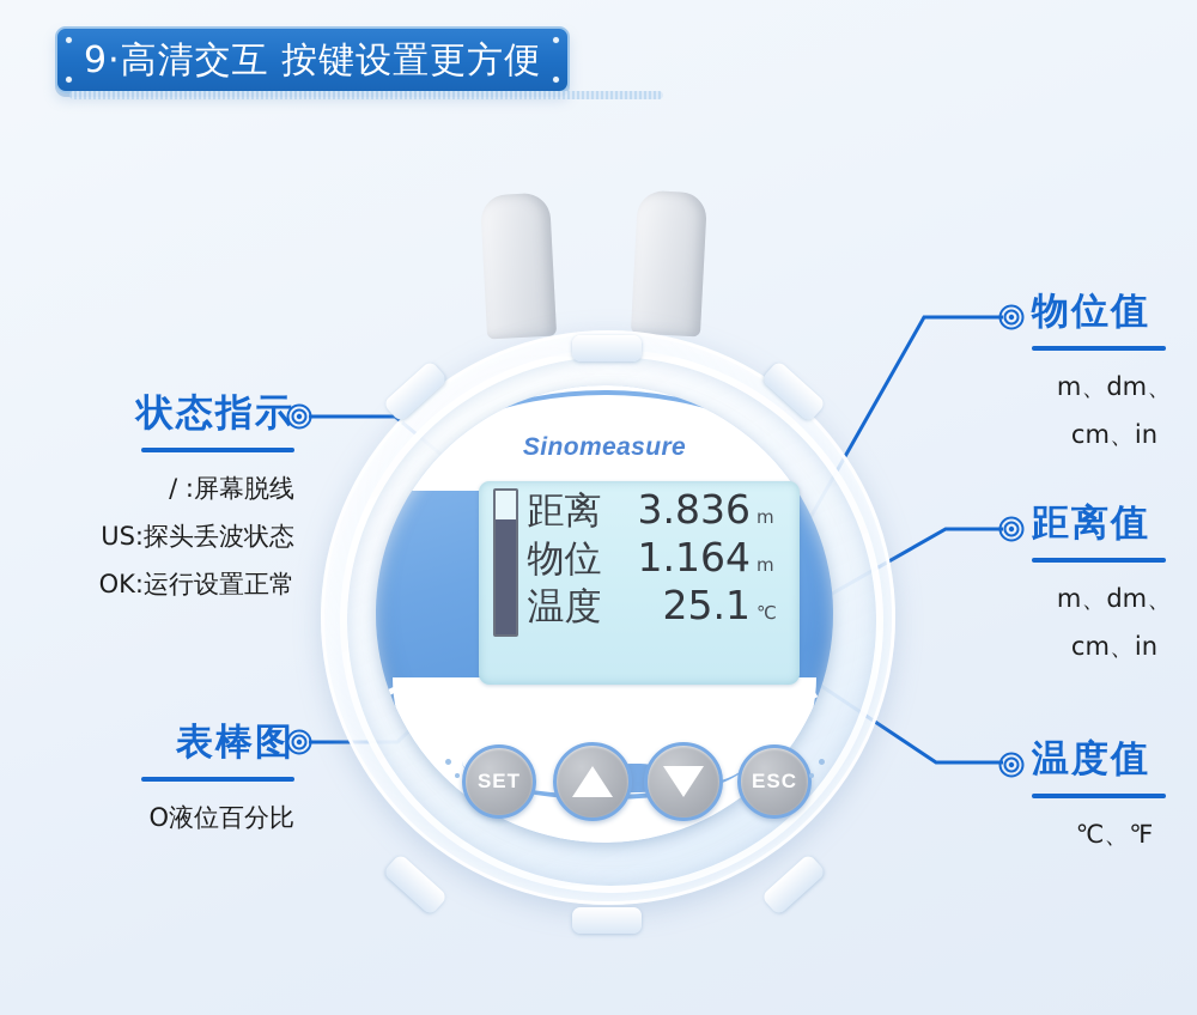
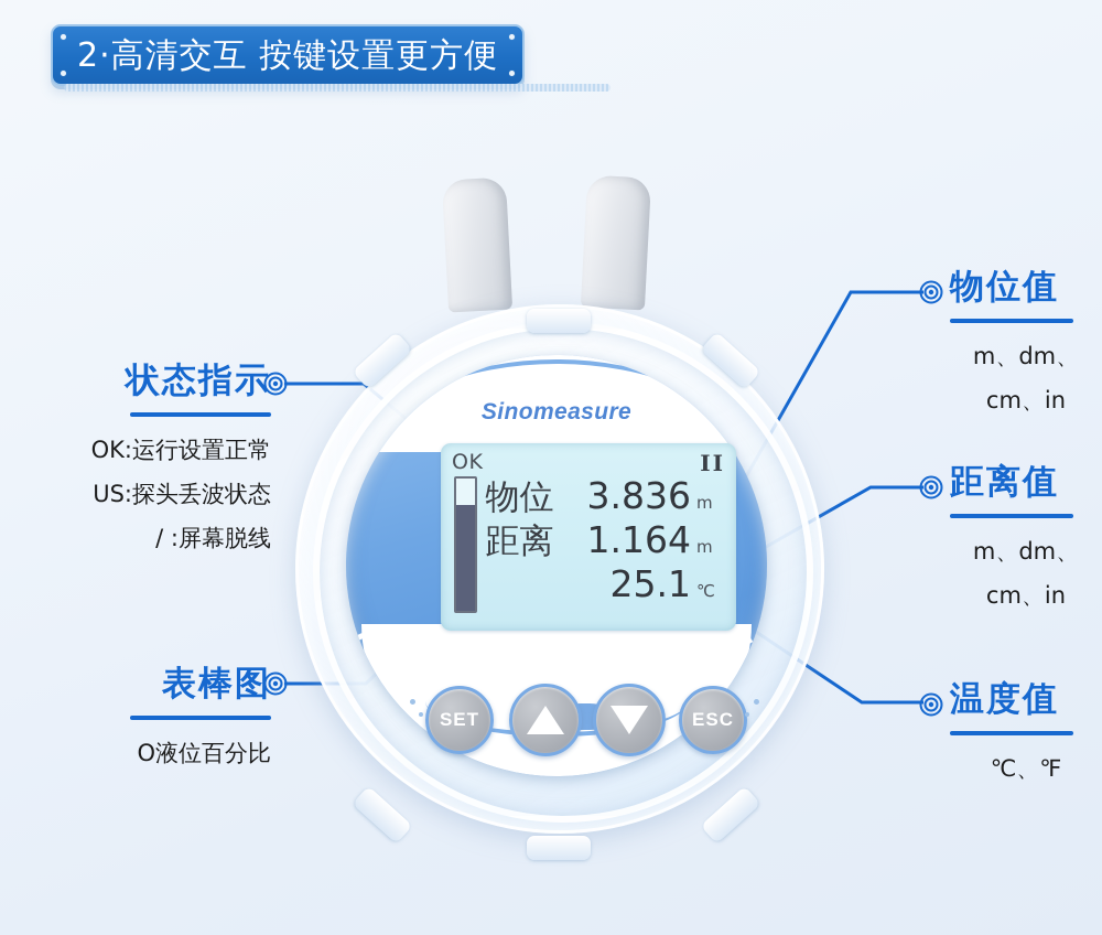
- 9·高清交互 按键设置更方便
+ 2·高清交互 按键设置更方便
  Sinomeasure
+ OK
+ II
- 距离
+ 物位
  3.836
  m
- 物位
+ 距离
  1.164
  m
- 温度
  25.1
  ℃
  SET
  ESC
  状态指示
- / :屏幕脱线
+ OK:运行设置正常
  US:探头丢波状态
- OK:运行设置正常
+ / :屏幕脱线
  表棒图
  O液位百分比
  物位值
  m、dm、
  cm、in
  距离值
  m、dm、
  cm、in
  温度值
  ℃、℉
